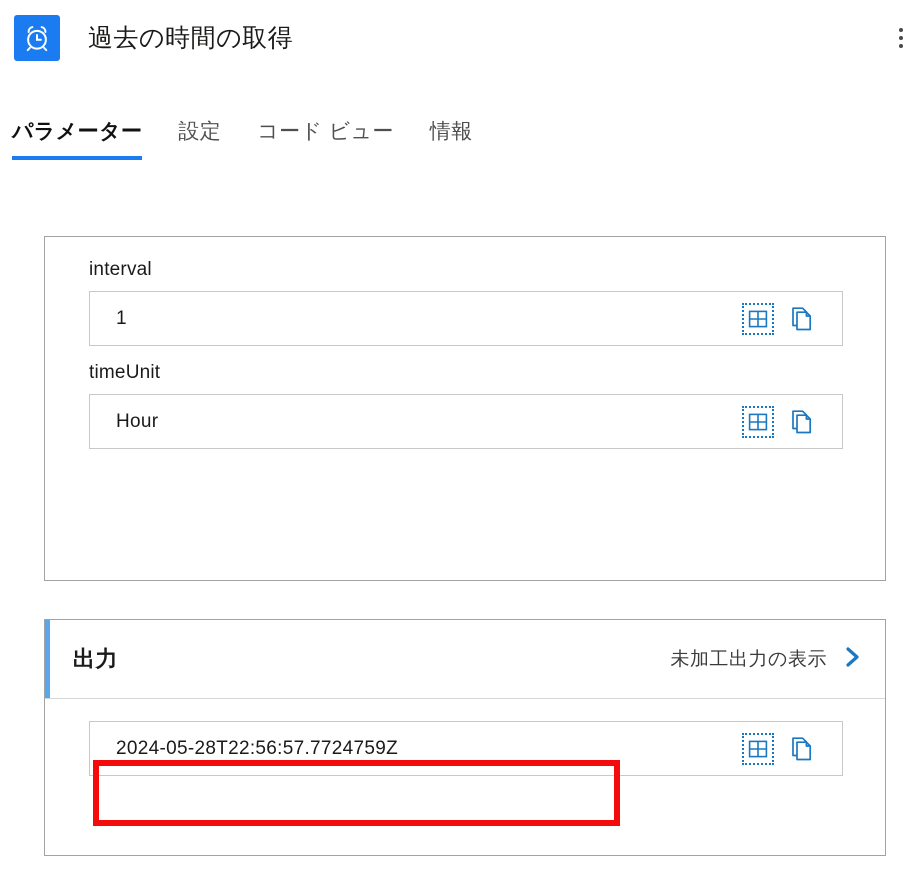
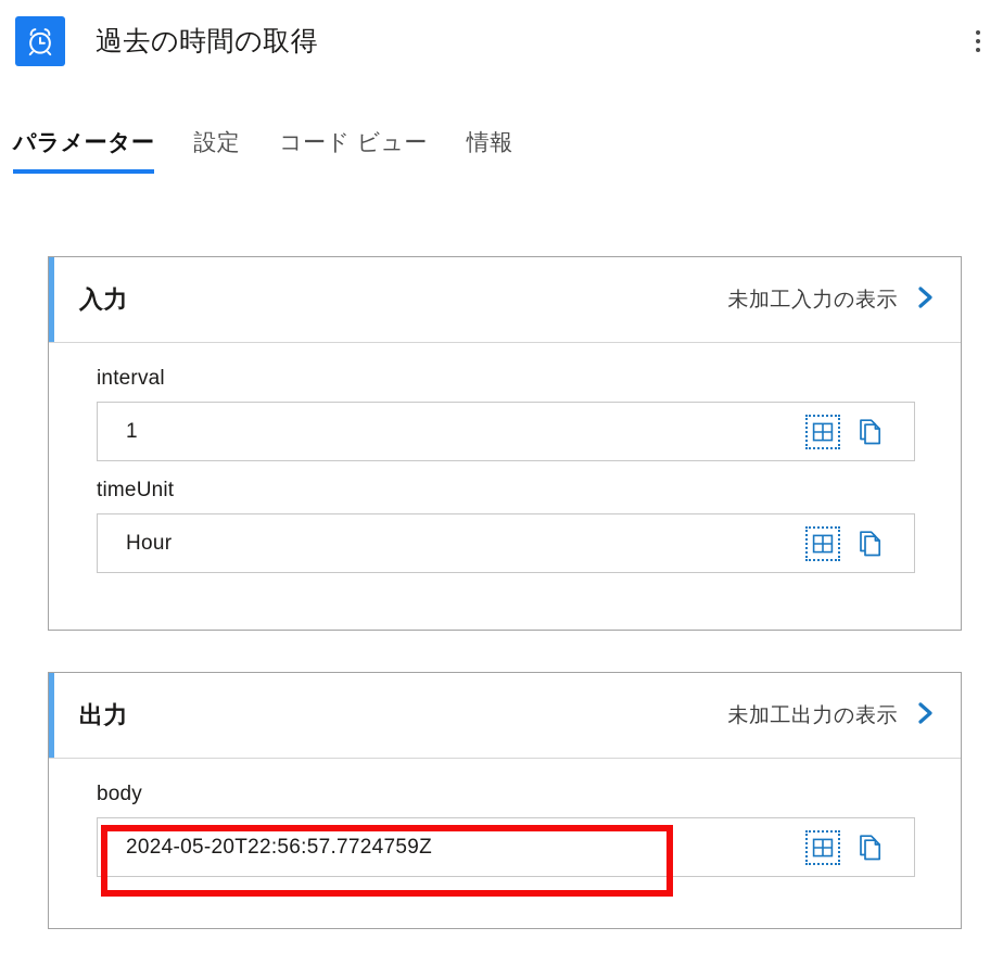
  過去の時間の取得
  パラメーター
  設定
  コード ビュー
  情報
+ 入力
+ 未加工入力の表示
  interval
  1
  timeUnit
  Hour
  出力
  未加工出力の表示
+ body
- 2024-05-28T22:56:57.7724759Z
+ 2024-05-20T22:56:57.7724759Z
